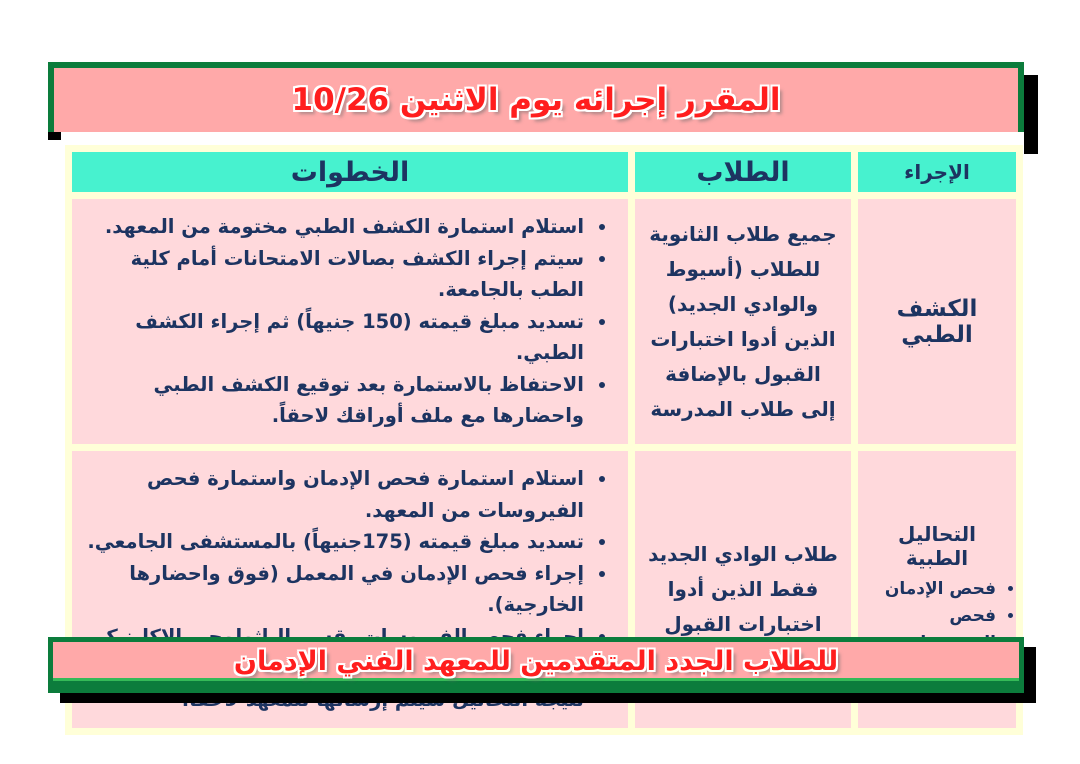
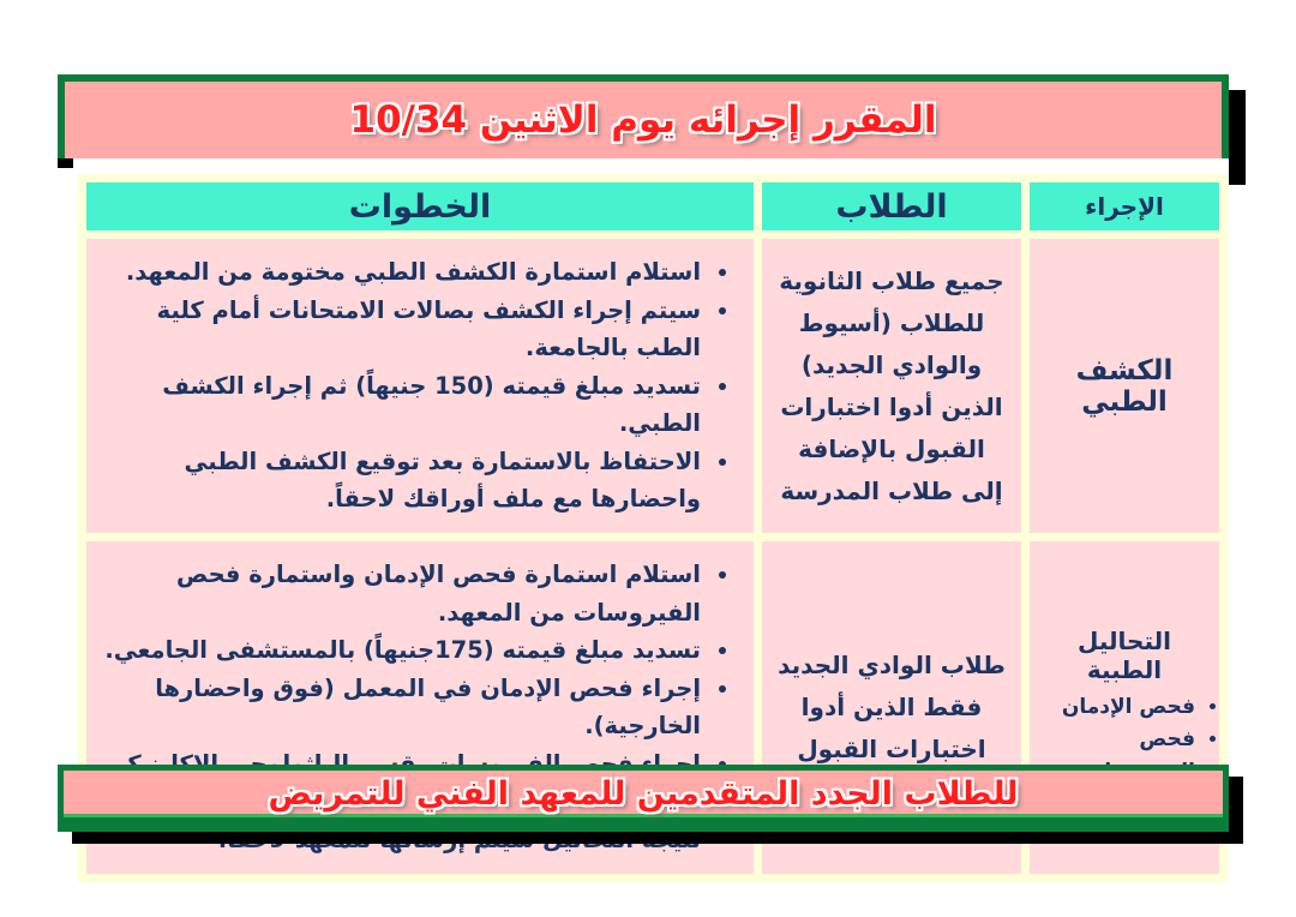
- المقرر إجرائه يوم الاثنين 10/26
+ المقرر إجرائه يوم الاثنين 10/34
  الإجراء	الطلاب	الخطوات
  الكشف الطبي	جميع طلاب الثانوية للطلاب (أسيوط والوادي الجديد) الذين أدوا اختبارات القبول بالإضافة إلى طلاب المدرسة	استلام استمارة الكشف الطبي مختومة من المعهد.سيتم إجراء الكشف بصالات الامتحانات أمام كلية الطب بالجامعة.تسديد مبلغ قيمته (150 جنيهاً) ثم إجراء الكشف الطبي.الاحتفاظ بالاستمارة بعد توقيع الكشف الطبي واحضارها مع ملف أوراقك لاحقاً.
  التحاليل الطبية فحص الإدمانفحص	طلاب الوادي الجديد فقط الذين أدوا اختبارات القبول	استلام استمارة فحص الإدمان واستمارة فحص الفيروسات من المعهد.تسديد مبلغ قيمته (175جنيهاً) بالمستشفى الجامعي.إجراء فحص الإدمان في المعمل (فوق واحضارها الخارجية).نتيجة التحاليل سيتم إرسالها للمعهد لاحقاً.
- للطلاب الجدد المتقدمين للمعهد الفني الإدمان
+ للطلاب الجدد المتقدمين للمعهد الفني للتمريض
